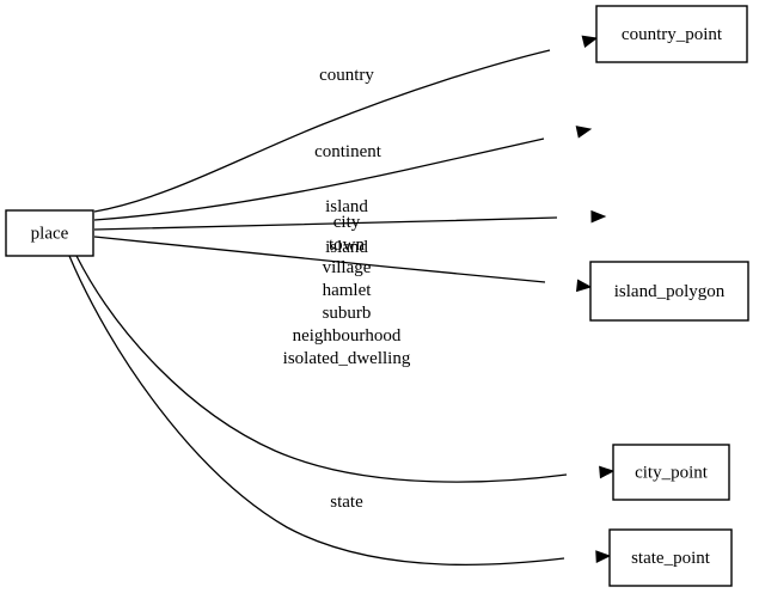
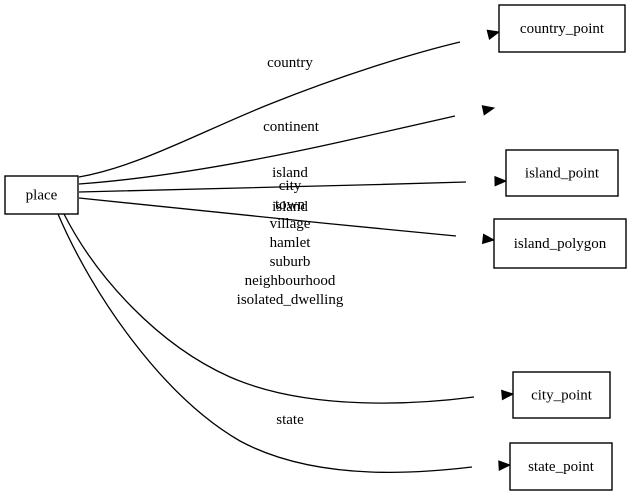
  place
  country_point
+ island_point
  island_polygon
  city_point
  state_point
  country
  continent
  island
  island
  city town village hamlet suburb neighbourhood isolated_dwelling
  state
